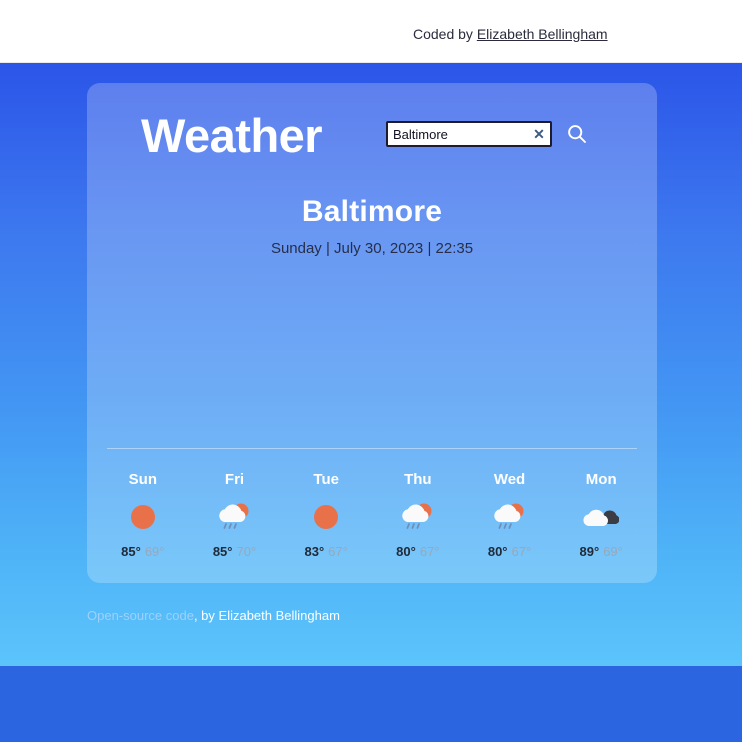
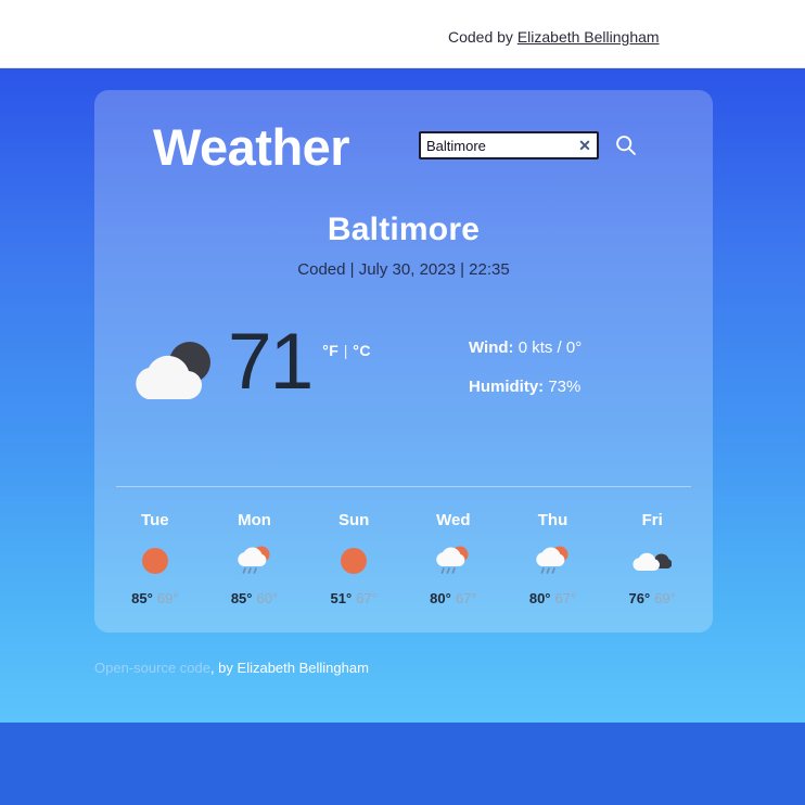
  Coded by Elizabeth Bellingham
  Weather
  Baltimore
  ✕
  Baltimore
- Sunday | July 30, 2023 | 22:35
+ Coded | July 30, 2023 | 22:35
+ 71
+ °F | °C
+ Wind: 0 kts / 0°
+ Humidity: 73%
- Sun
+ Tue
  85° 69°
- Fri
+ Mon
- 85° 70°
+ 85° 60°
- Tue
+ Sun
- 83° 67°
+ 51° 67°
- Thu
+ Wed
  80° 67°
- Wed
+ Thu
  80° 67°
- Mon
+ Fri
- 89° 69°
+ 76° 69°
  Open-source code, by Elizabeth Bellingham
